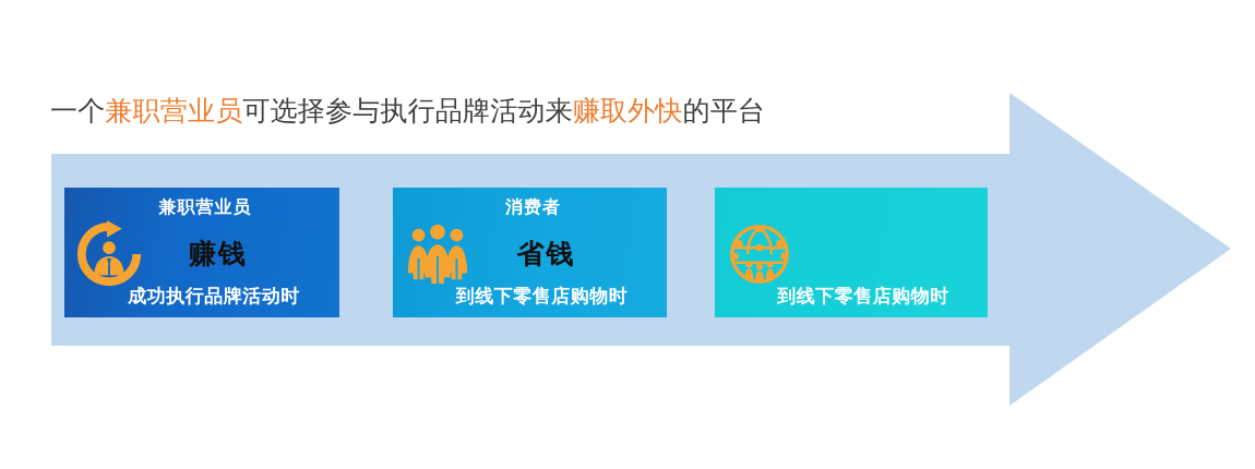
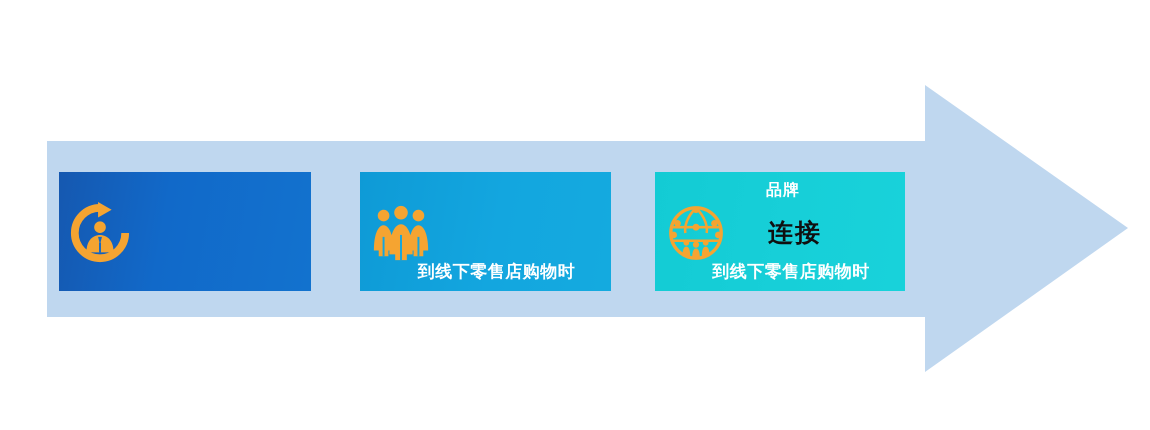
- 一个兼职营业员可选择参与执行品牌活动来赚取外快的平台
- 兼职营业员
- 赚钱
- 成功执行品牌活动时
- 消费者
- 省钱
  到线下零售店购物时
+ 品牌
+ 连接
  到线下零售店购物时
